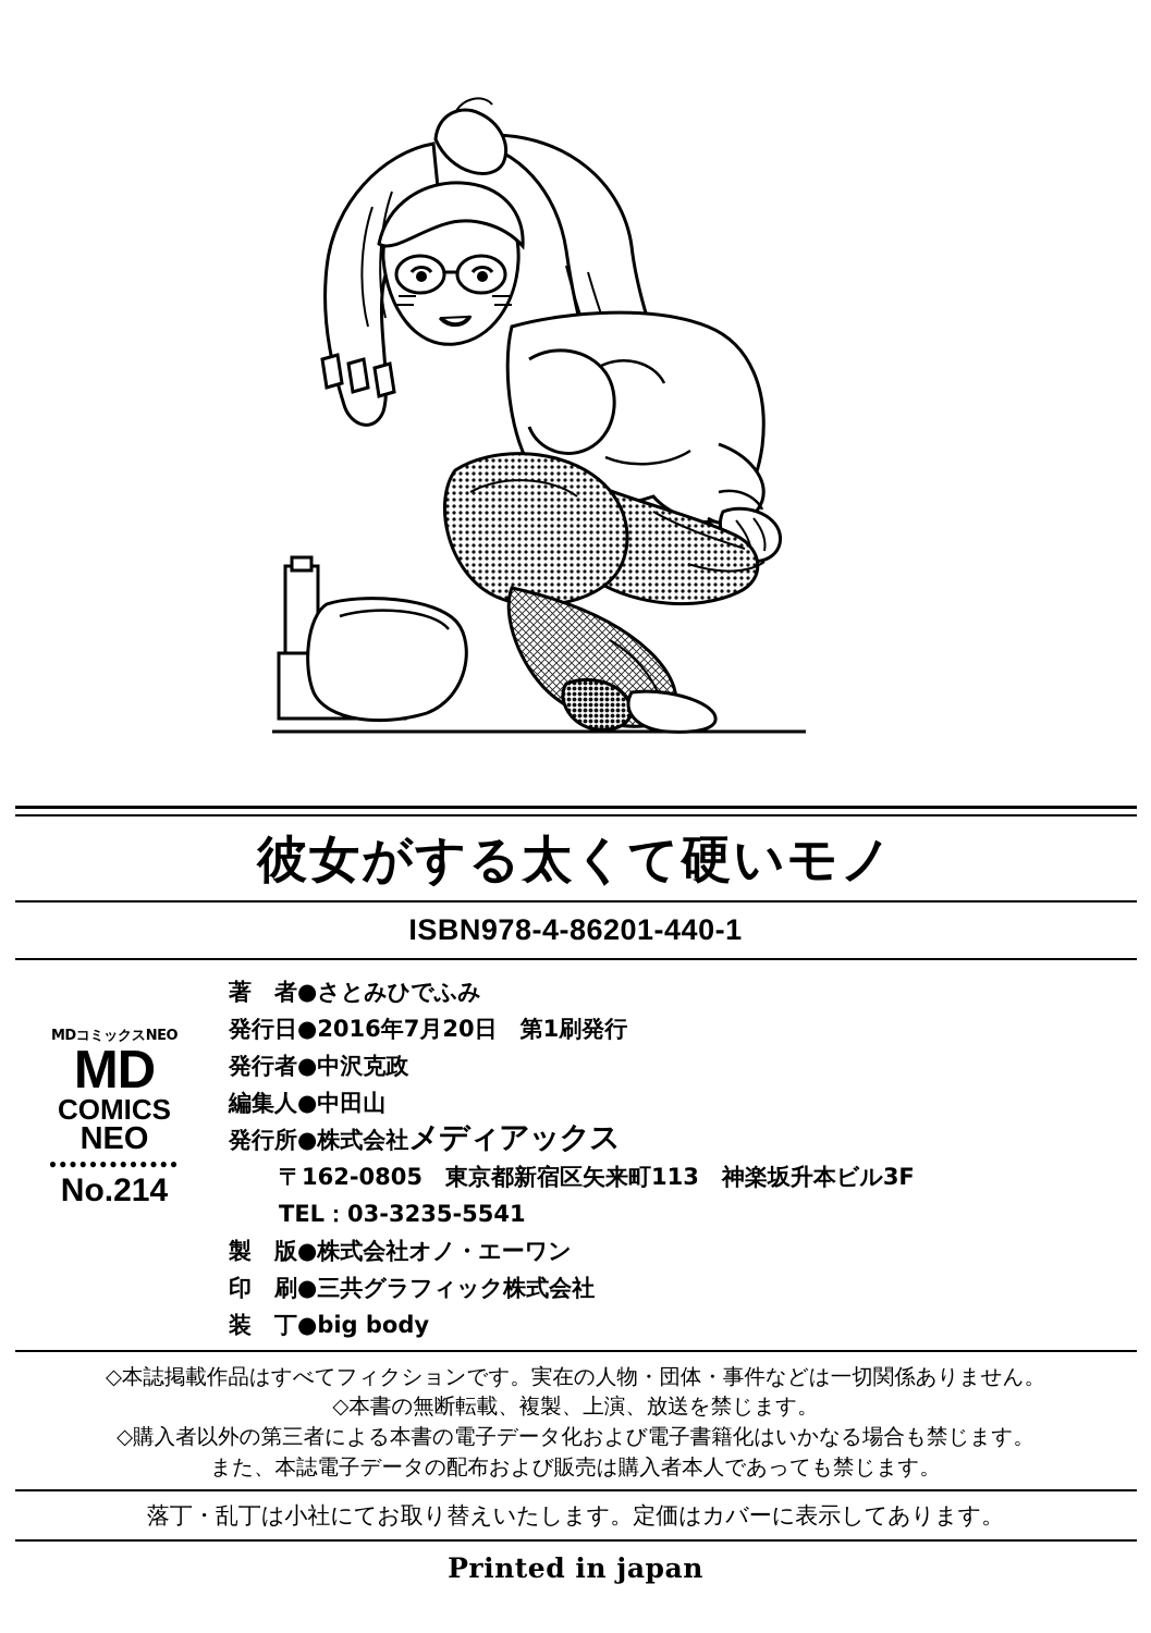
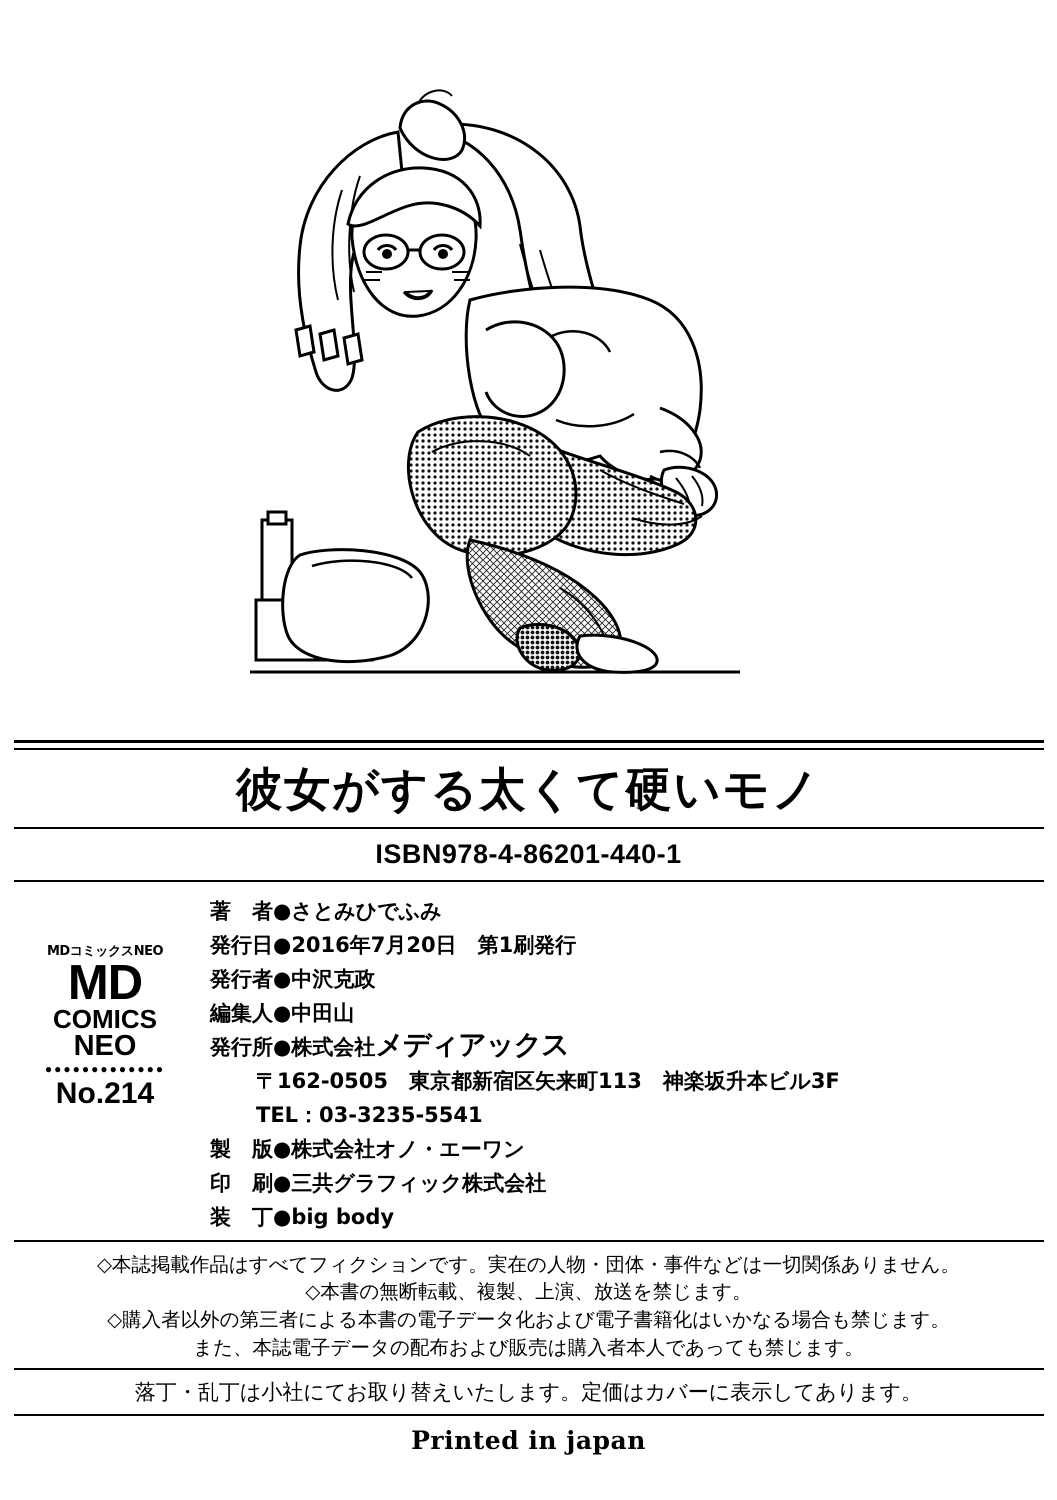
  彼女がする太くて硬いモノ
  ISBN978-4-86201-440-1
  MDコミックスNEO
  MD
  COMICS
  NEO
  ●●●●●●●●●●●●●
  No.214
  著 者●さとみひでふみ
  発行日●2016年7月20日 第1刷発行
  発行者●中沢克政
  編集人●中田山
  発行所●株式会社
  メディアックス
- 〒162-0805 東京都新宿区矢来町113 神楽坂升本ビル3F
+ 〒162-0505 東京都新宿区矢来町113 神楽坂升本ビル3F
  TEL：03-3235-5541
  製 版●株式会社オノ・エーワン
  印 刷●三共グラフィック株式会社
  装 丁●big body
  ◇本誌掲載作品はすべてフィクションです。実在の人物・団体・事件などは一切関係ありません。
  ◇本書の無断転載、複製、上演、放送を禁じます。
  ◇購入者以外の第三者による本書の電子データ化および電子書籍化はいかなる場合も禁じます。
  また、本誌電子データの配布および販売は購入者本人であっても禁じます。
  落丁・乱丁は小社にてお取り替えいたします。定価はカバーに表示してあります。
  Printed in japan
